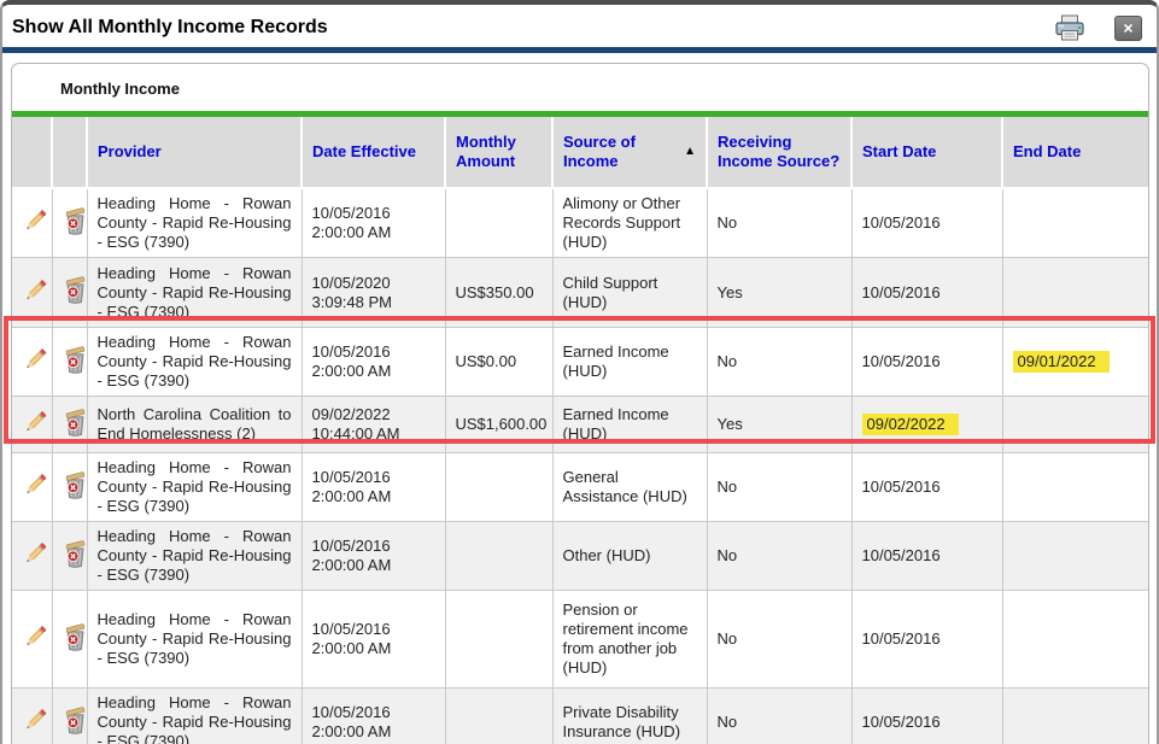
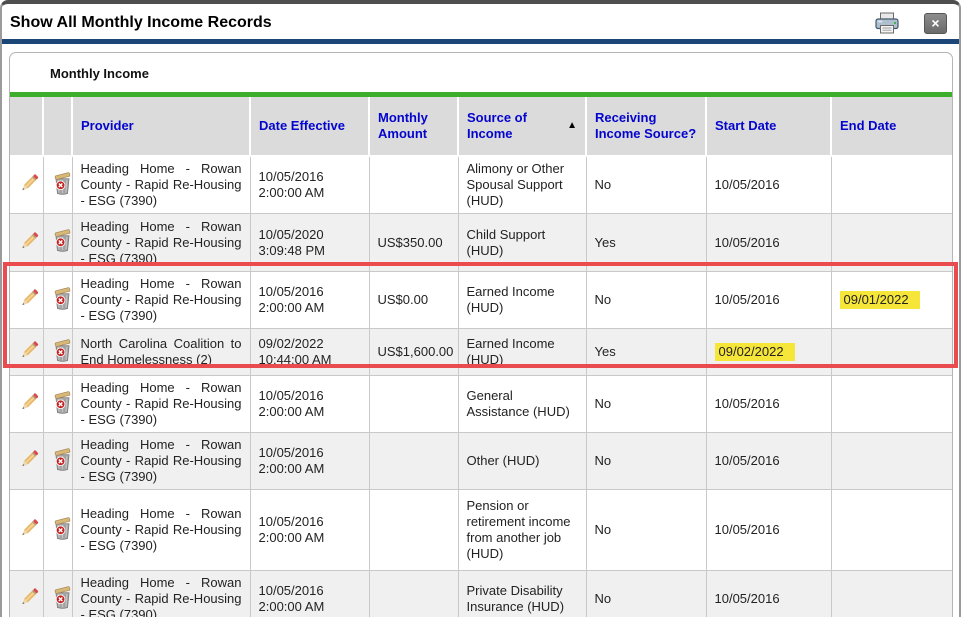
  Show All Monthly Income Records
  ×
  Monthly Income
  		Provider	Date Effective	Monthly Amount	Source of Income ▲	Receiving Income Source?	Start Date	End Date
- 		Heading Home - Rowan County - Rapid Re-Housing - ESG (7390)	10/05/2016 2:00:00 AM		Alimony or Other Records Support (HUD)	No	10/05/2016
+ 		Heading Home - Rowan County - Rapid Re-Housing - ESG (7390)	10/05/2016 2:00:00 AM		Alimony or Other Spousal Support (HUD)	No	10/05/2016
  		Heading Home - Rowan County - Rapid Re-Housing - ESG (7390)	10/05/2020 3:09:48 PM	US$350.00	Child Support (HUD)	Yes	10/05/2016
  		Heading Home - Rowan County - Rapid Re-Housing - ESG (7390)	10/05/2016 2:00:00 AM	US$0.00	Earned Income (HUD)	No	10/05/2016	09/01/2022
  		North Carolina Coalition to End Homelessness (2)	09/02/2022 10:44:00 AM	US$1,600.00	Earned Income (HUD)	Yes	09/02/2022
  		Heading Home - Rowan County - Rapid Re-Housing - ESG (7390)	10/05/2016 2:00:00 AM		General Assistance (HUD)	No	10/05/2016
  		Heading Home - Rowan County - Rapid Re-Housing - ESG (7390)	10/05/2016 2:00:00 AM		Other (HUD)	No	10/05/2016
  		Heading Home - Rowan County - Rapid Re-Housing - ESG (7390)	10/05/2016 2:00:00 AM		Pension or retirement income from another job (HUD)	No	10/05/2016
  		Heading Home - Rowan County - Rapid Re-Housing - ESG (7390)	10/05/2016 2:00:00 AM		Private Disability Insurance (HUD)	No	10/05/2016
